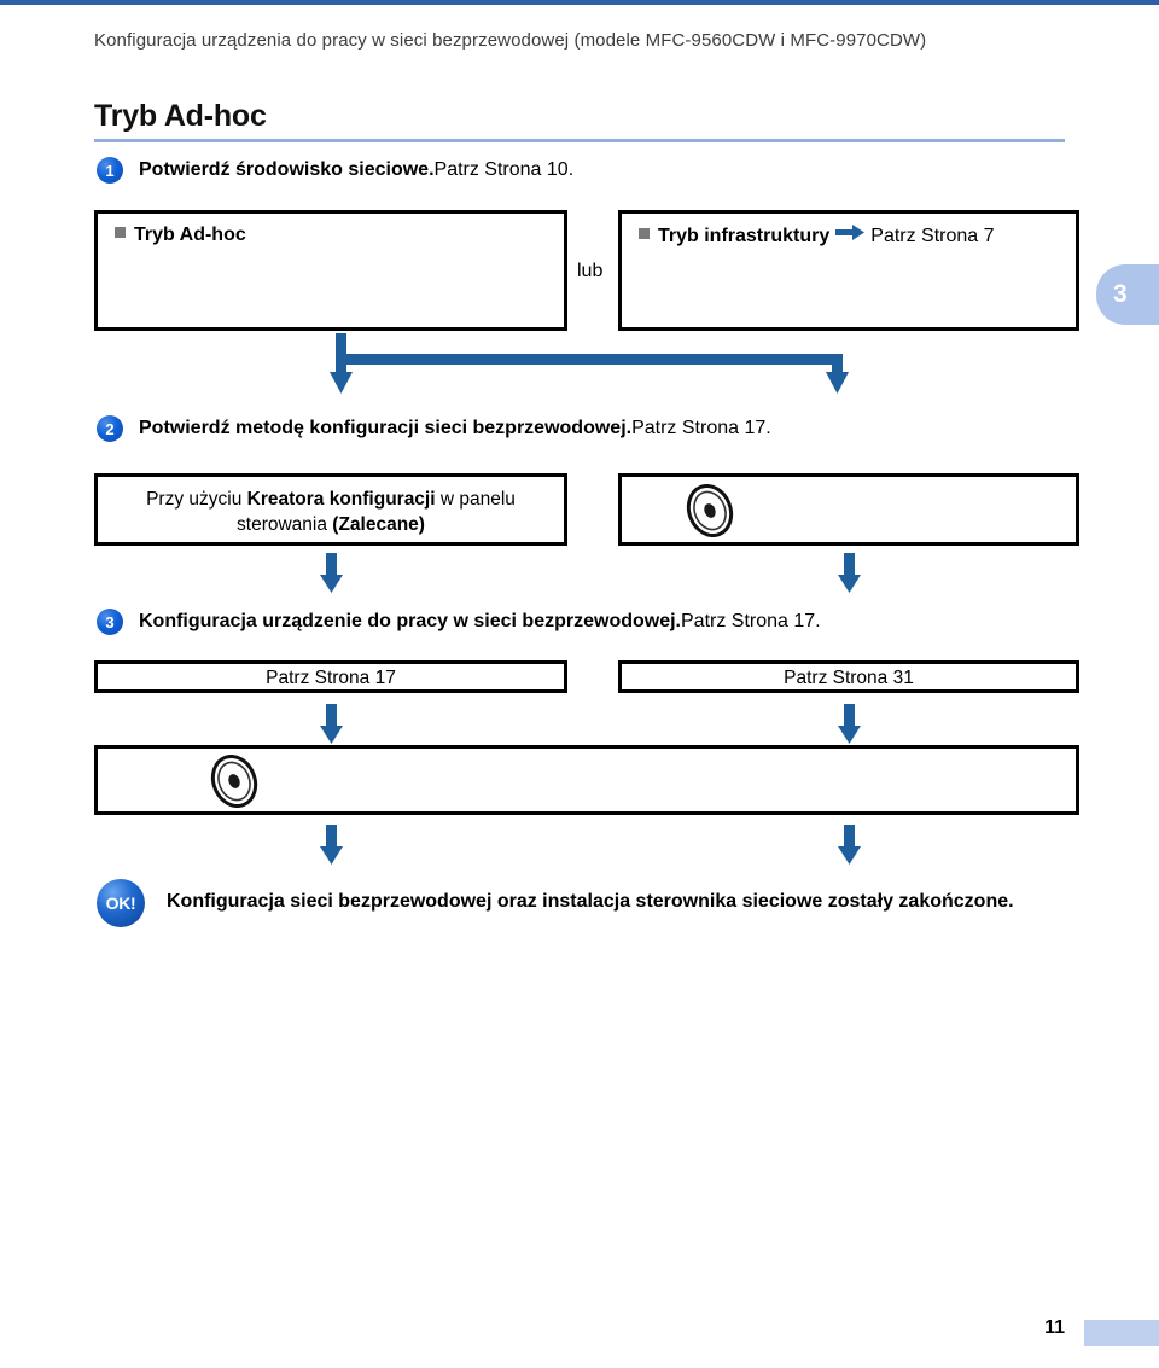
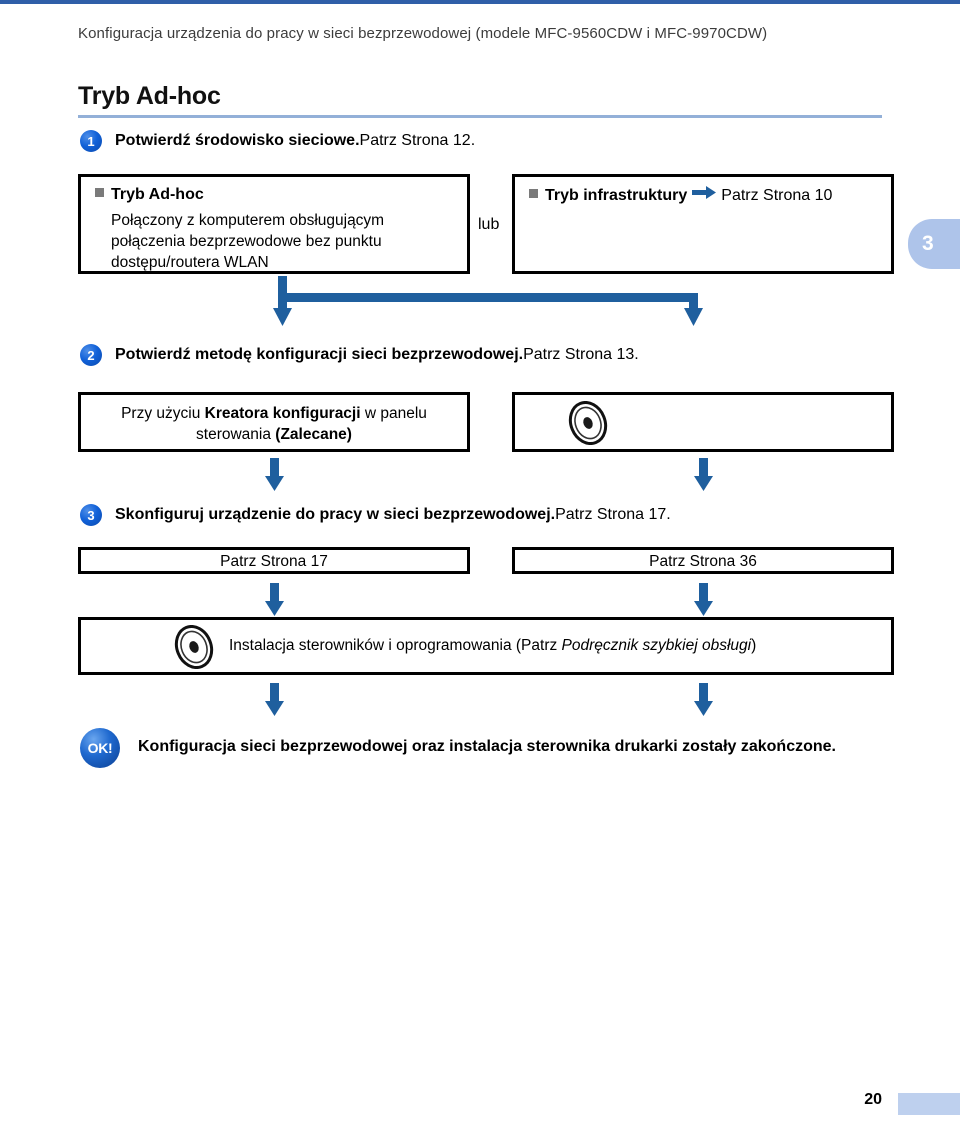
  Konfiguracja urządzenia do pracy w sieci bezprzewodowej (modele MFC-9560CDW i MFC-9970CDW)
  Tryb Ad-hoc
  3
  1
- Potwierdź środowisko sieciowe.Patrz Strona 10.
+ Potwierdź środowisko sieciowe.Patrz Strona 12.
  Tryb Ad-hoc
+ Połączony z komputerem obsługującym połączenia bezprzewodowe bez punktu dostępu/routera WLAN
  lub
- Tryb infrastruktury Patrz Strona 7
+ Tryb infrastruktury Patrz Strona 10
  2
- Potwierdź metodę konfiguracji sieci bezprzewodowej.Patrz Strona 17.
+ Potwierdź metodę konfiguracji sieci bezprzewodowej.Patrz Strona 13.
  Przy użyciu Kreatora konfiguracji w panelu
  sterowania (Zalecane)
  3
- Konfiguracja urządzenie do pracy w sieci bezprzewodowej.Patrz Strona 17.
+ Skonfiguruj urządzenie do pracy w sieci bezprzewodowej.Patrz Strona 17.
  Patrz Strona 17
- Patrz Strona 31
+ Patrz Strona 36
+ Instalacja sterowników i oprogramowania (Patrz Podręcznik szybkiej obsługi)
  OK!
- Konfiguracja sieci bezprzewodowej oraz instalacja sterownika sieciowe zostały zakończone.
+ Konfiguracja sieci bezprzewodowej oraz instalacja sterownika drukarki zostały zakończone.
- 11
+ 20
